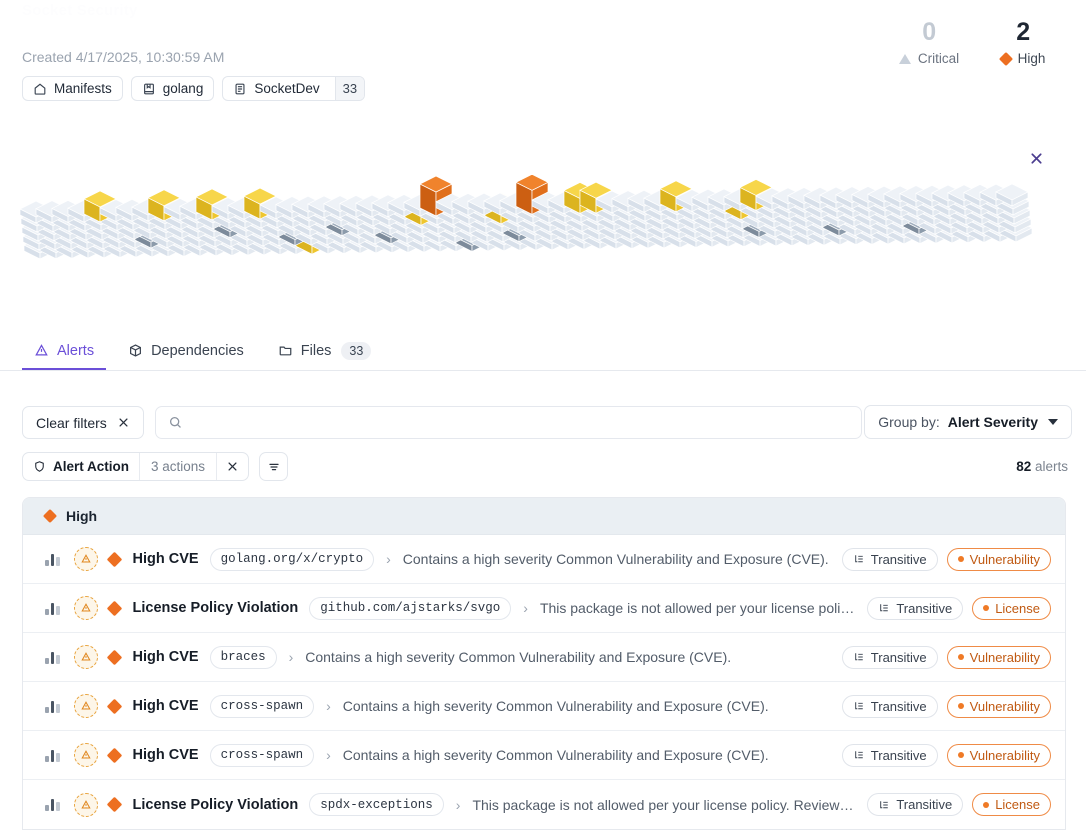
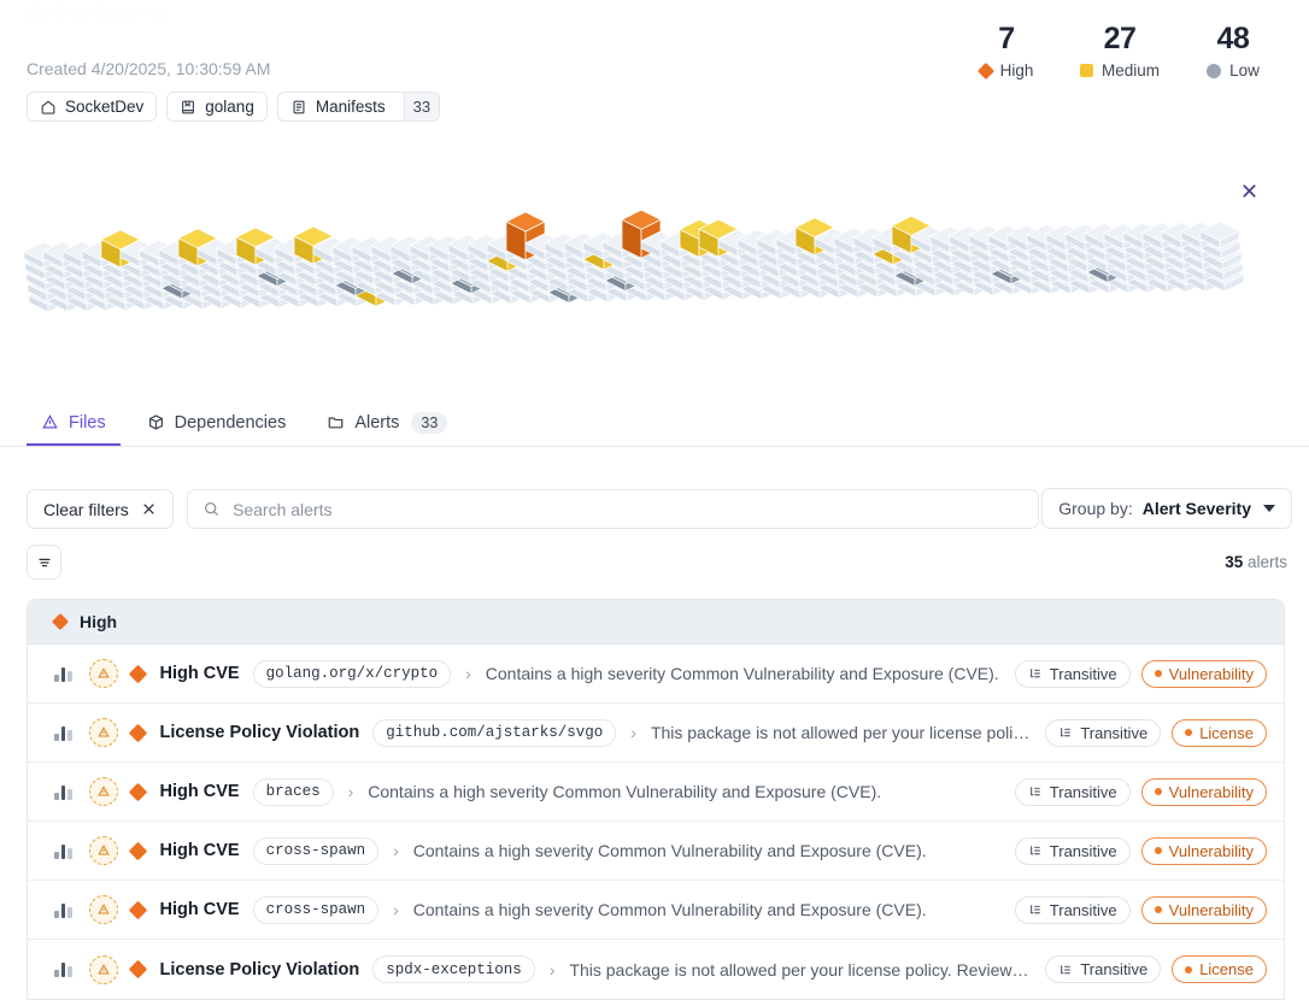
- Created 4/17/2025, 10:30:59 AM
+ Created 4/20/2025, 10:30:59 AM
- Manifests
+ SocketDev
  golang
- SocketDev
+ Manifests
  33
- 0
- Critical
- 2
+ 7
  High
+ 27
+ Medium
+ 48
+ Low
- Alerts
+ Files
  Dependencies
- Files
+ Alerts
  33
  Clear filters
+ Search alerts
  Group by:
  Alert Severity
- Alert Action
- 3 actions
- 82 alerts
+ 35 alerts
  High
  High CVE
  golang.org/x/crypto
  ›
  Contains a high severity Common Vulnerability and Exposure (CVE).
  Transitive
  Vulnerability
  License Policy Violation
  github.com/ajstarks/svgo
  ›
  This package is not allowed per your license policy.
  Transitive
  License
  High CVE
  braces
  ›
  Contains a high severity Common Vulnerability and Exposure (CVE).
  Transitive
  Vulnerability
  High CVE
  cross-spawn
  ›
  Contains a high severity Common Vulnerability and Exposure (CVE).
  Transitive
  Vulnerability
  High CVE
  cross-spawn
  ›
  Contains a high severity Common Vulnerability and Exposure (CVE).
  Transitive
  Vulnerability
  License Policy Violation
  spdx-exceptions
  ›
  This package is not allowed per your license policy. Review th
  Transitive
  License
